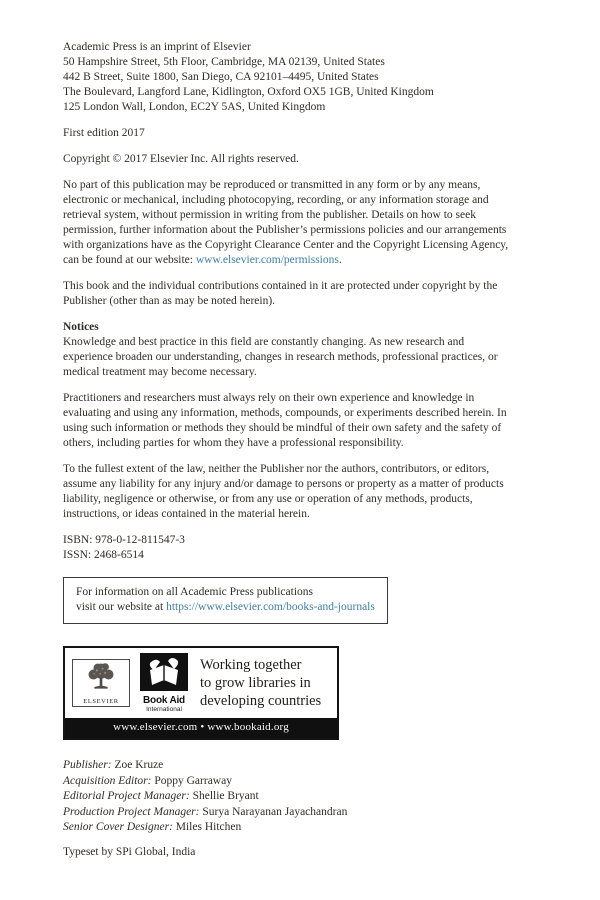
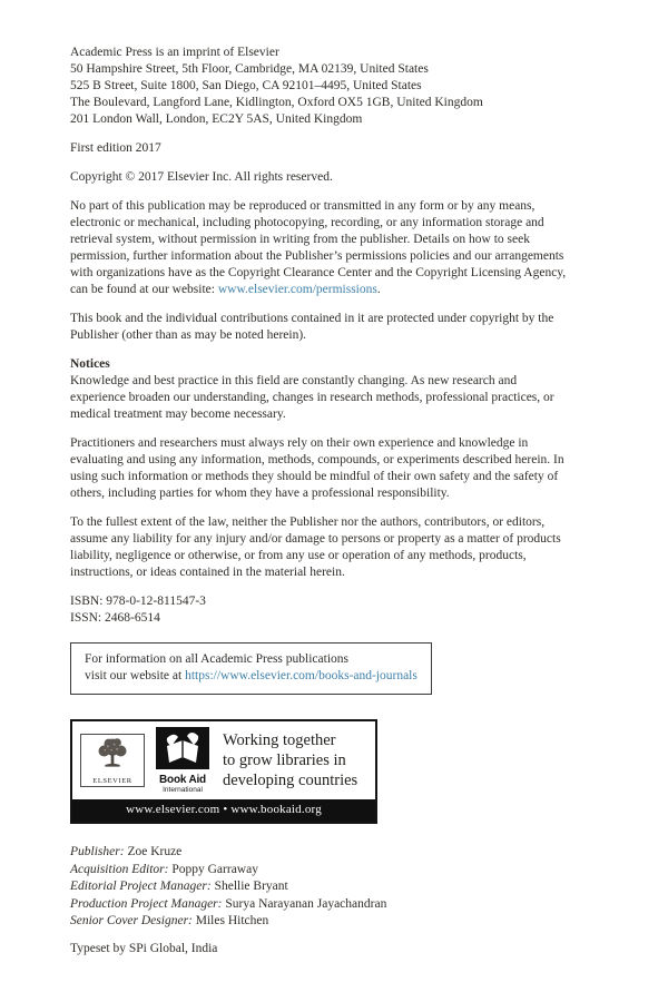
  Academic Press is an imprint of Elsevier
  50 Hampshire Street, 5th Floor, Cambridge, MA 02139, United States
- 442 B Street, Suite 1800, San Diego, CA 92101–4495, United States
+ 525 B Street, Suite 1800, San Diego, CA 92101–4495, United States
  The Boulevard, Langford Lane, Kidlington, Oxford OX5 1GB, United Kingdom
- 125 London Wall, London, EC2Y 5AS, United Kingdom
+ 201 London Wall, London, EC2Y 5AS, United Kingdom
  First edition 2017
  Copyright © 2017 Elsevier Inc. All rights reserved.
  No part of this publication may be reproduced or transmitted in any form or by any means, electronic or mechanical, including photocopying, recording, or any information storage and retrieval system, without permission in writing from the publisher. Details on how to seek permission, further information about the Publisher’s permissions policies and our arrangements with organizations have as the Copyright Clearance Center and the Copyright Licensing Agency, can be found at our website: www.elsevier.com/permissions.
  This book and the individual contributions contained in it are protected under copyright by the Publisher (other than as may be noted herein).
  Notices
  Knowledge and best practice in this field are constantly changing. As new research and experience broaden our understanding, changes in research methods, professional practices, or medical treatment may become necessary.
  Practitioners and researchers must always rely on their own experience and knowledge in evaluating and using any information, methods, compounds, or experiments described herein. In using such information or methods they should be mindful of their own safety and the safety of others, including parties for whom they have a professional responsibility.
  To the fullest extent of the law, neither the Publisher nor the authors, contributors, or editors, assume any liability for any injury and/or damage to persons or property as a matter of products liability, negligence or otherwise, or from any use or operation of any methods, products, instructions, or ideas contained in the material herein.
  ISBN: 978-0-12-811547-3
  ISSN: 2468-6514
  For information on all Academic Press publications
  visit our website at https://www.elsevier.com/books-and-journals
  Book Aid
  Working together
  to grow libraries in
  developing countries
  www.elsevier.com • www.bookaid.org
  Publisher: Zoe Kruze
  Acquisition Editor: Poppy Garraway
  Editorial Project Manager: Shellie Bryant
  Production Project Manager: Surya Narayanan Jayachandran
  Senior Cover Designer: Miles Hitchen
  Typeset by SPi Global, India
